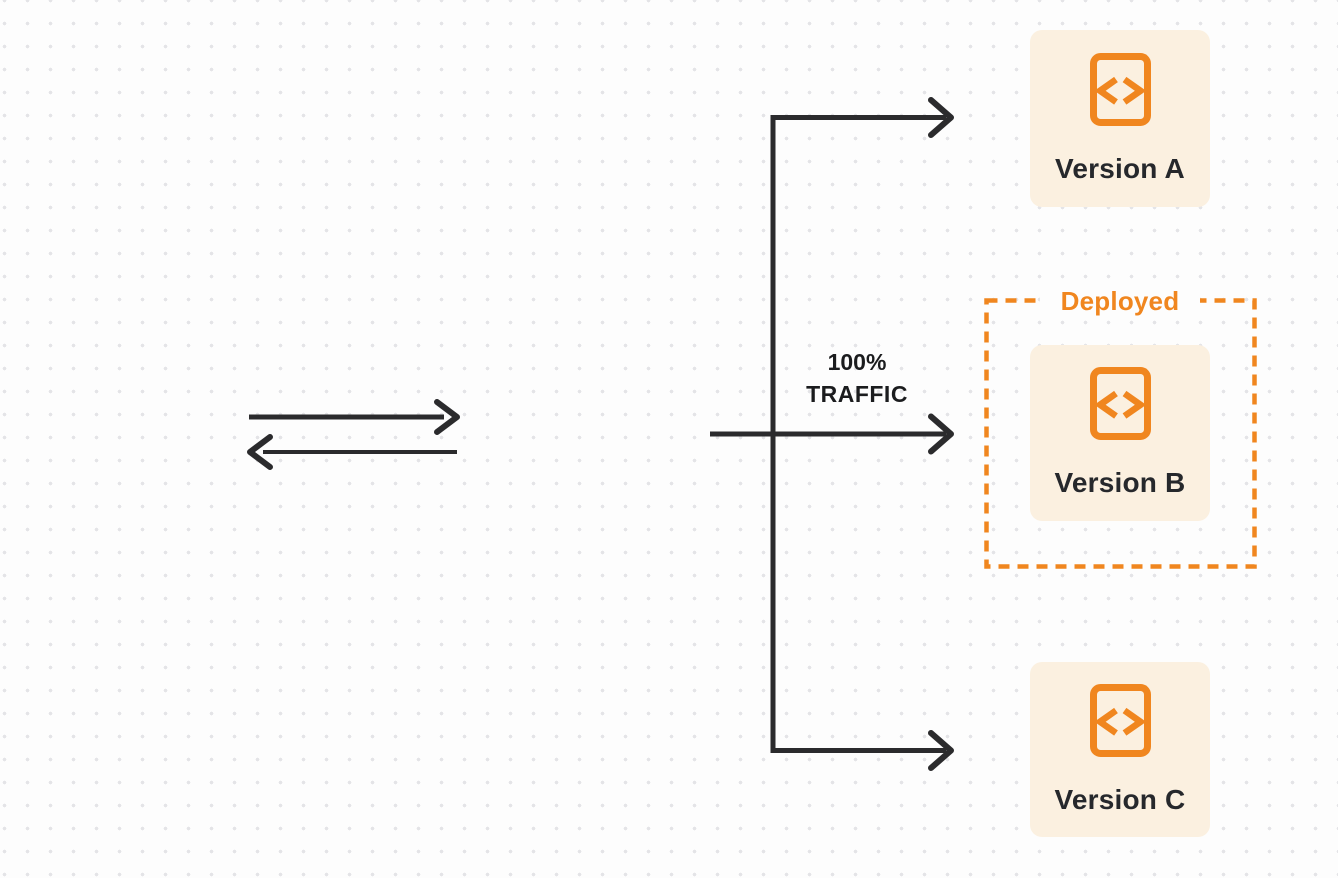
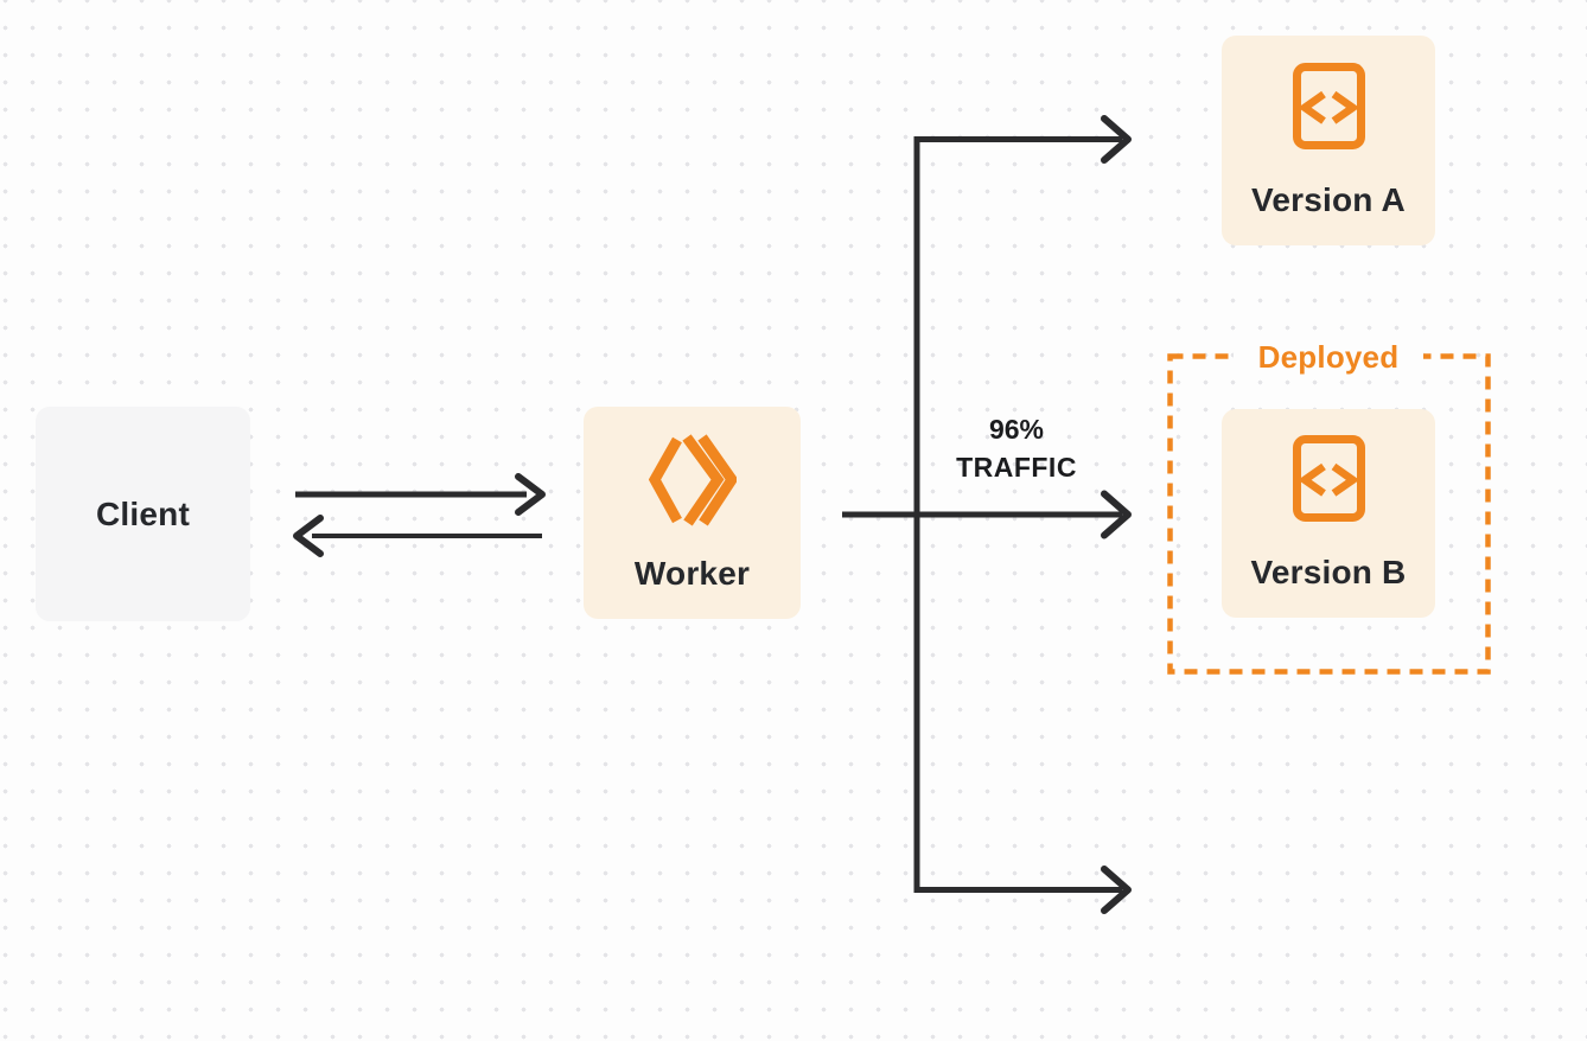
+ Client
+ Worker
- 100%
+ 96%
  TRAFFIC
  Deployed
  Version A
  Version B
- Version C
